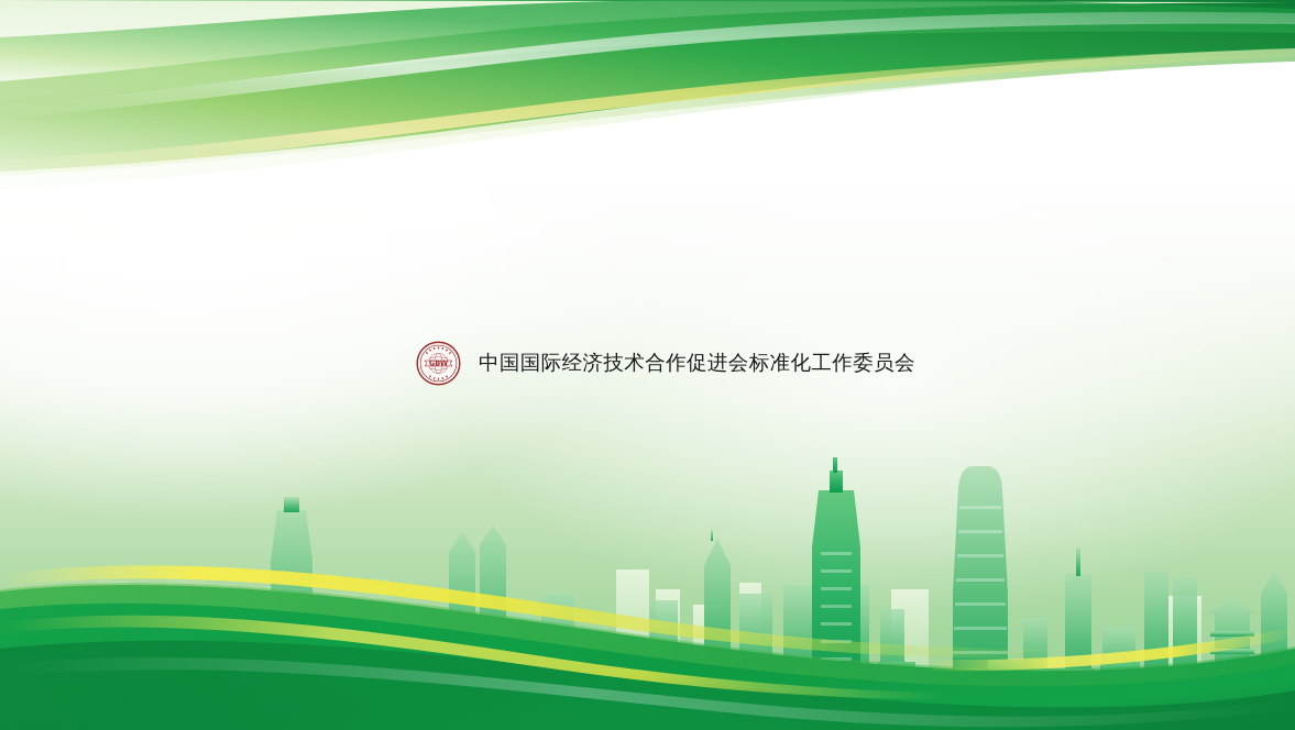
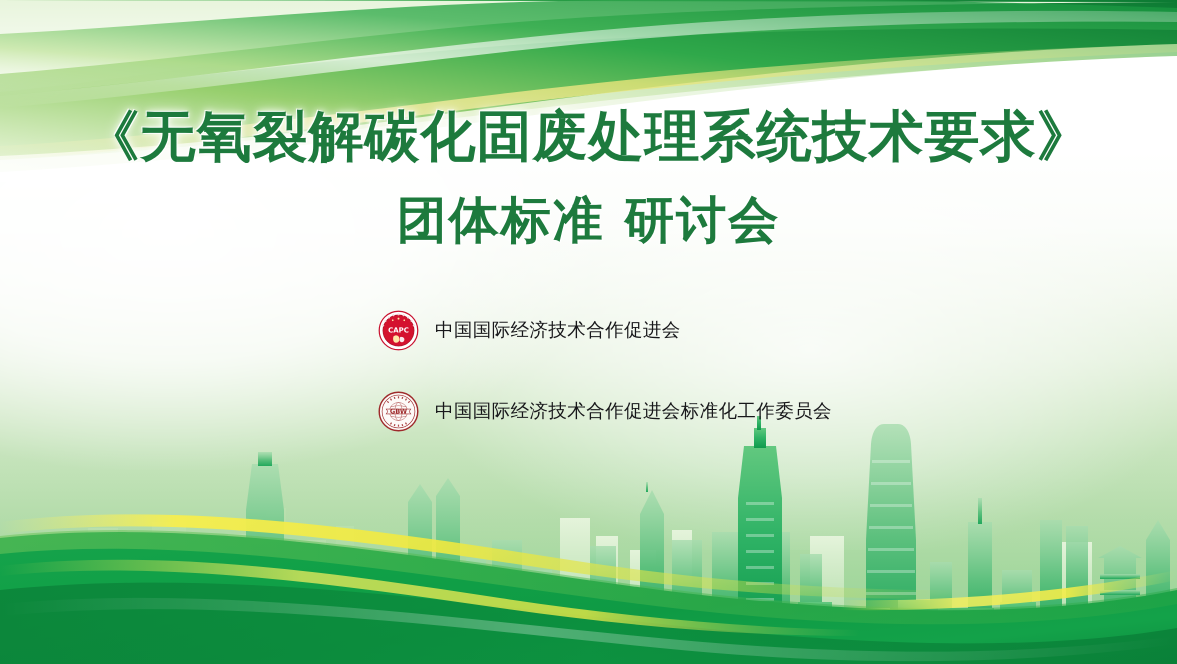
+ 《无氧裂解碳化固废处理系统技术要求》
+ 团体标准 研讨会
+ CAPC
+ 中国国际经济技术合作促进会
  GBW
  中国国际经济技术合作促进会标准化工作委员会
